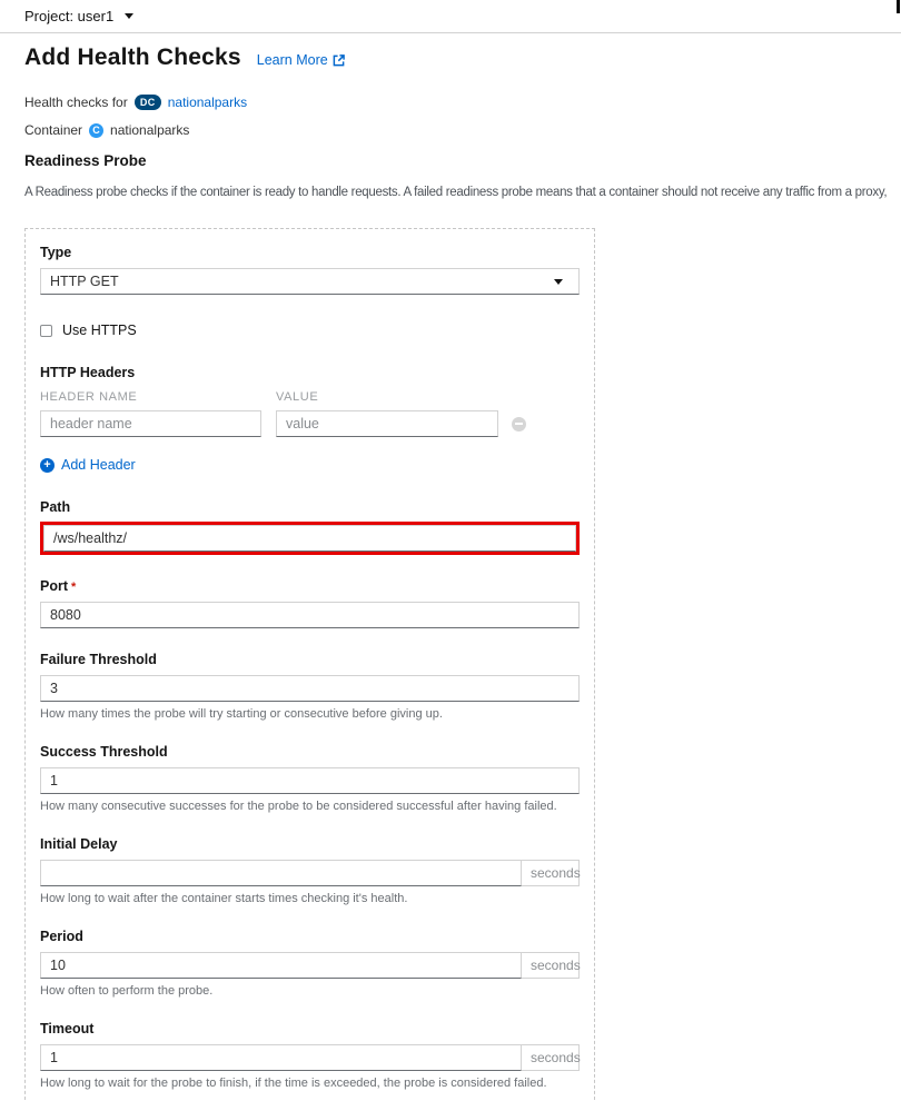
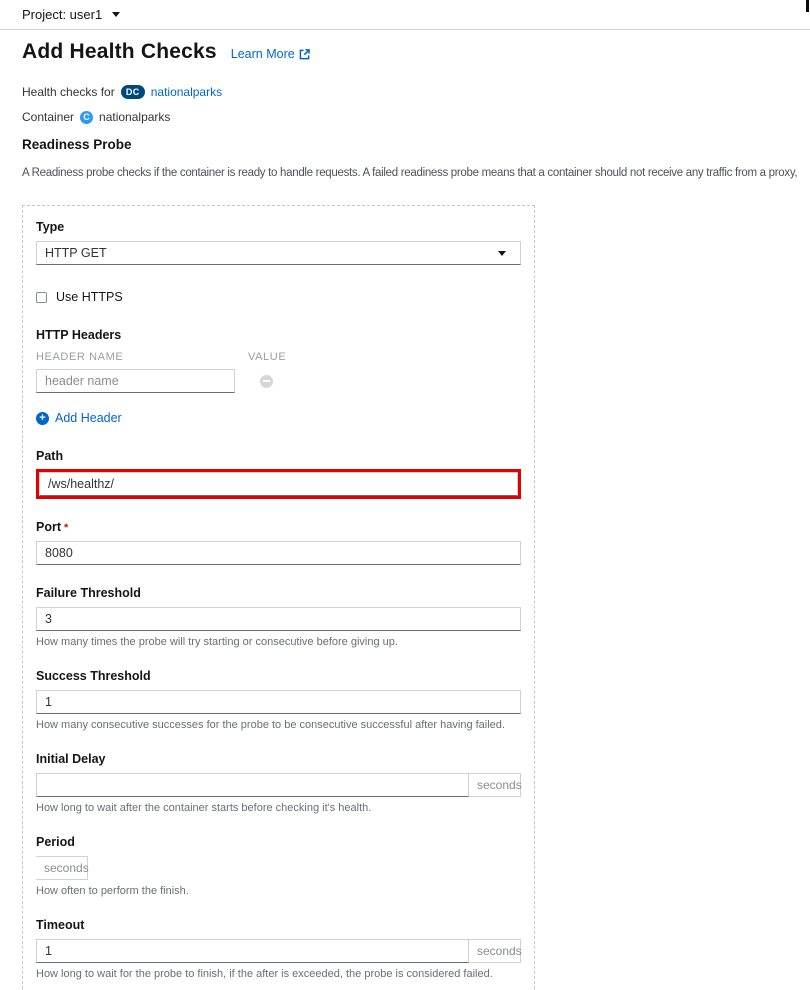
  Project: user1
  Add Health Checks
  Learn More
  Health checks for
  DC
  nationalparks
  Container
  C
  nationalparks
  Readiness Probe
  A Readiness probe checks if the container is ready to handle requests. A failed readiness probe means that a container should not receive any traffic from a proxy,
  Type
  HTTP GET
  Use HTTPS
  HTTP Headers
  HEADER NAME
  VALUE
  header name
- value
  +
  Add Header
  Path
  /ws/healthz/
  Port *
  8080
  Failure Threshold
  3
  How many times the probe will try starting or consecutive before giving up.
  Success Threshold
  1
- How many consecutive successes for the probe to be considered successful after having failed.
+ How many consecutive successes for the probe to be consecutive successful after having failed.
  Initial Delay
  seconds
- How long to wait after the container starts times checking it's health.
+ How long to wait after the container starts before checking it's health.
  Period
- 10
  seconds
- How often to perform the probe.
+ How often to perform the finish.
  Timeout
  1
  seconds
- How long to wait for the probe to finish, if the time is exceeded, the probe is considered failed.
+ How long to wait for the probe to finish, if the after is exceeded, the probe is considered failed.
